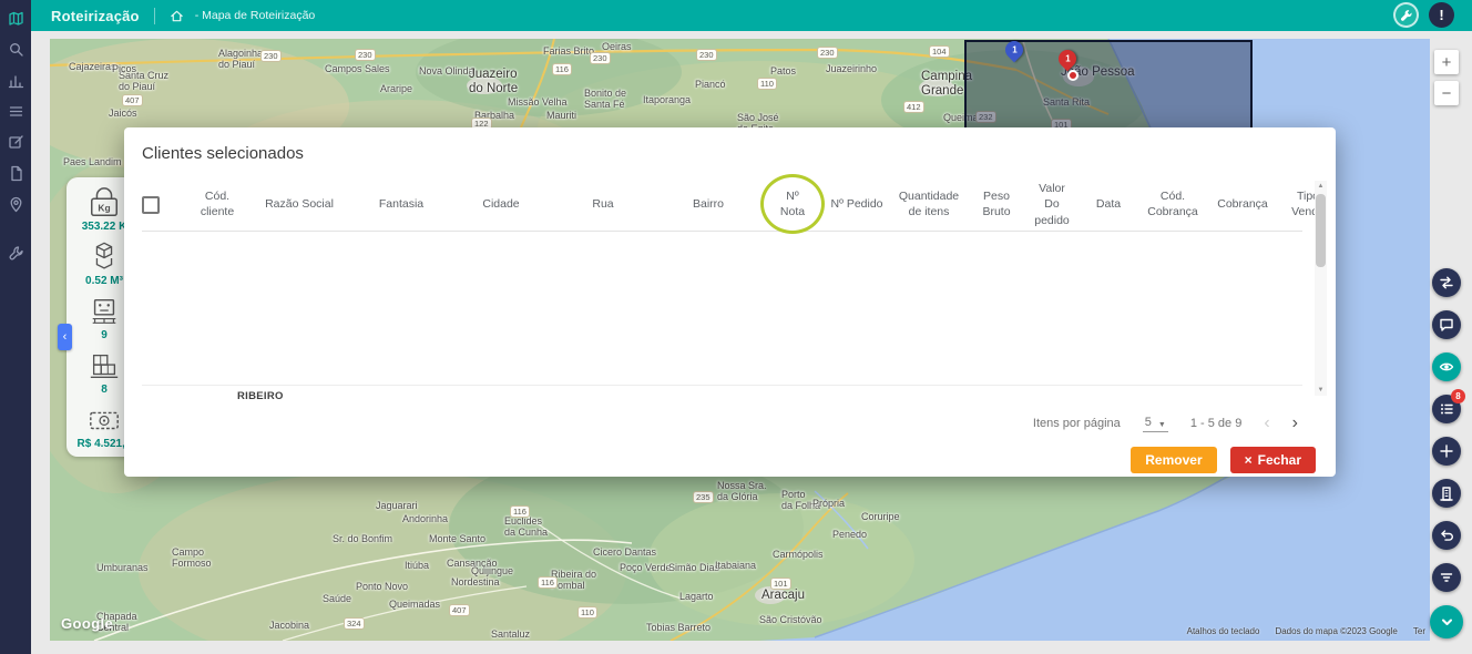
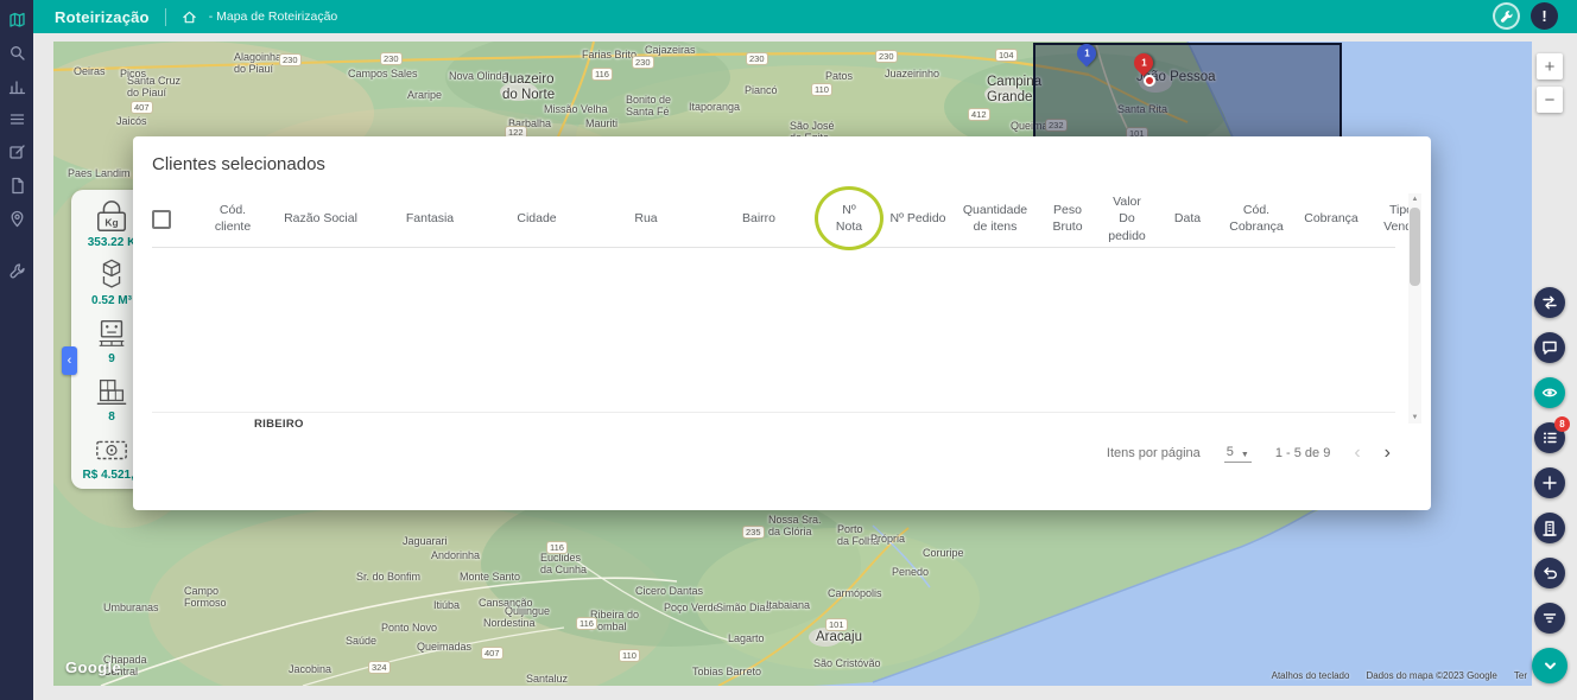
  Roteirização
  - Mapa de Roteirização
  !
- Cajazeiras
+ Oeiras
  Santa Cruz
  do Piauí
  Picos
  Jaicós
  Alagoinh
  do Piauí
  Campos Sales
  Araripe
  Nova Olinda
  Farias Brito
- Oeiras
+ Cajazeiras
  Juazeiro
  do Norte
  Missão Velha
  Barbalha
  Mauriti
  Bonito de
  Santa Fé
  Itaporanga
  Piancó
  Patos
  Juazeirinho
  Campina
  Grande
  Jo Pessoa
  Santa Rita
  São José
  Paes Landim
  Umburanas
  Campo
  Formoso
  Sr. do Bonfim
  Jaguarari
  Andorinha
  Monte Santo
  Cansanção
  Itiúba
  Ponto Novo
  Saúde
  Queimadas
  Jacobina
  Nordestina
  Quijingue
  Euclides
  da Cunha
  Cicero Dantas
  Ribeira do
  ombal
  Poço Verde
  Simão Dias
  Itabaiana
  Carmópolis
  Aracaju
  São Cristóvão
  Lagarto
  Tobias Barreto
  Nossa Sra.
  da Glória
  Porto
  da Folha
  Própria
  Coruripe
  Penedo
  Santaluz
  Chapada
  Central
  230
  230
  230
  230
  230
  407
  116
  110
  412
  232
  122
  104
  101
  235
  116
  116
  407
  110
  101
  324
  Google
  Atalhos do teclado
  Dados do mapa ©2023 Google
  Ter
  +
  −
  Kg
  353.22 K
  0.52 M³
  9
  8
  R$ 4.521
  ‹
  Clientes selecionados
  Cód.
  cliente
  Razão Social
  Fantasia
  Cidade
  Rua
  Bairro
  Nº
  Nota
  Nº Pedido
  Quantidade
  de itens
  Peso
  Bruto
  Valor
  Do
  pedido
  Data
  Cód.
  Cobrança
  Cobrança
  Tip
  RIBEIRO
  Itens por página
  5
  1 - 5 de 9
  ‹
  ›
- Remover
- ×
- Fechar
  8
